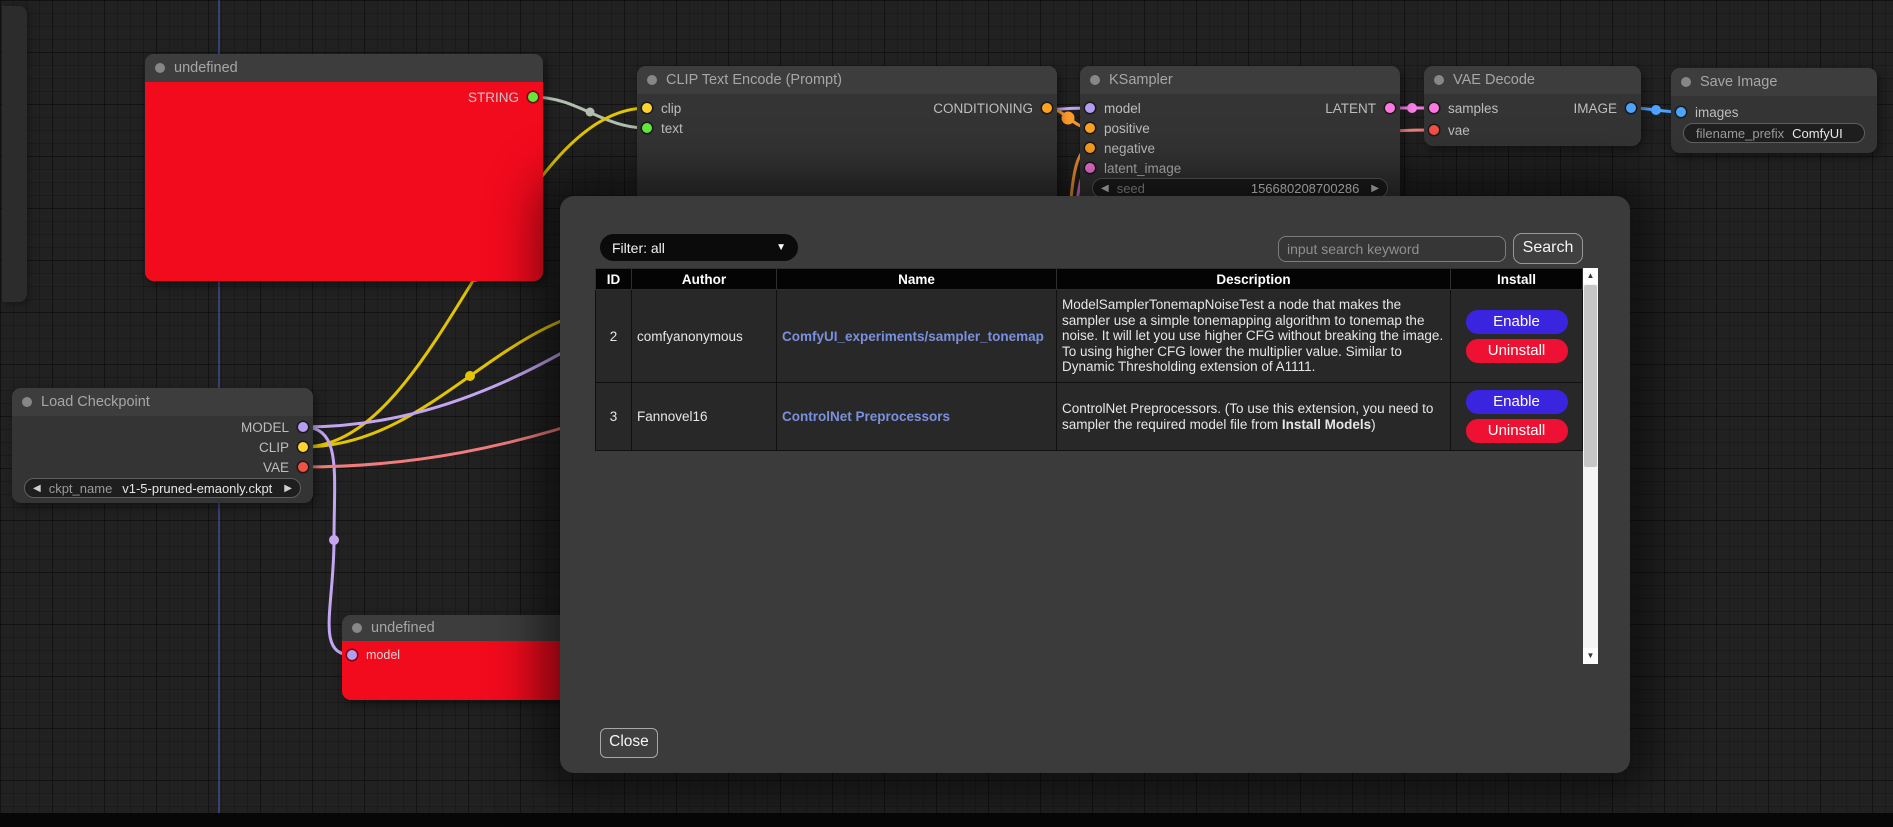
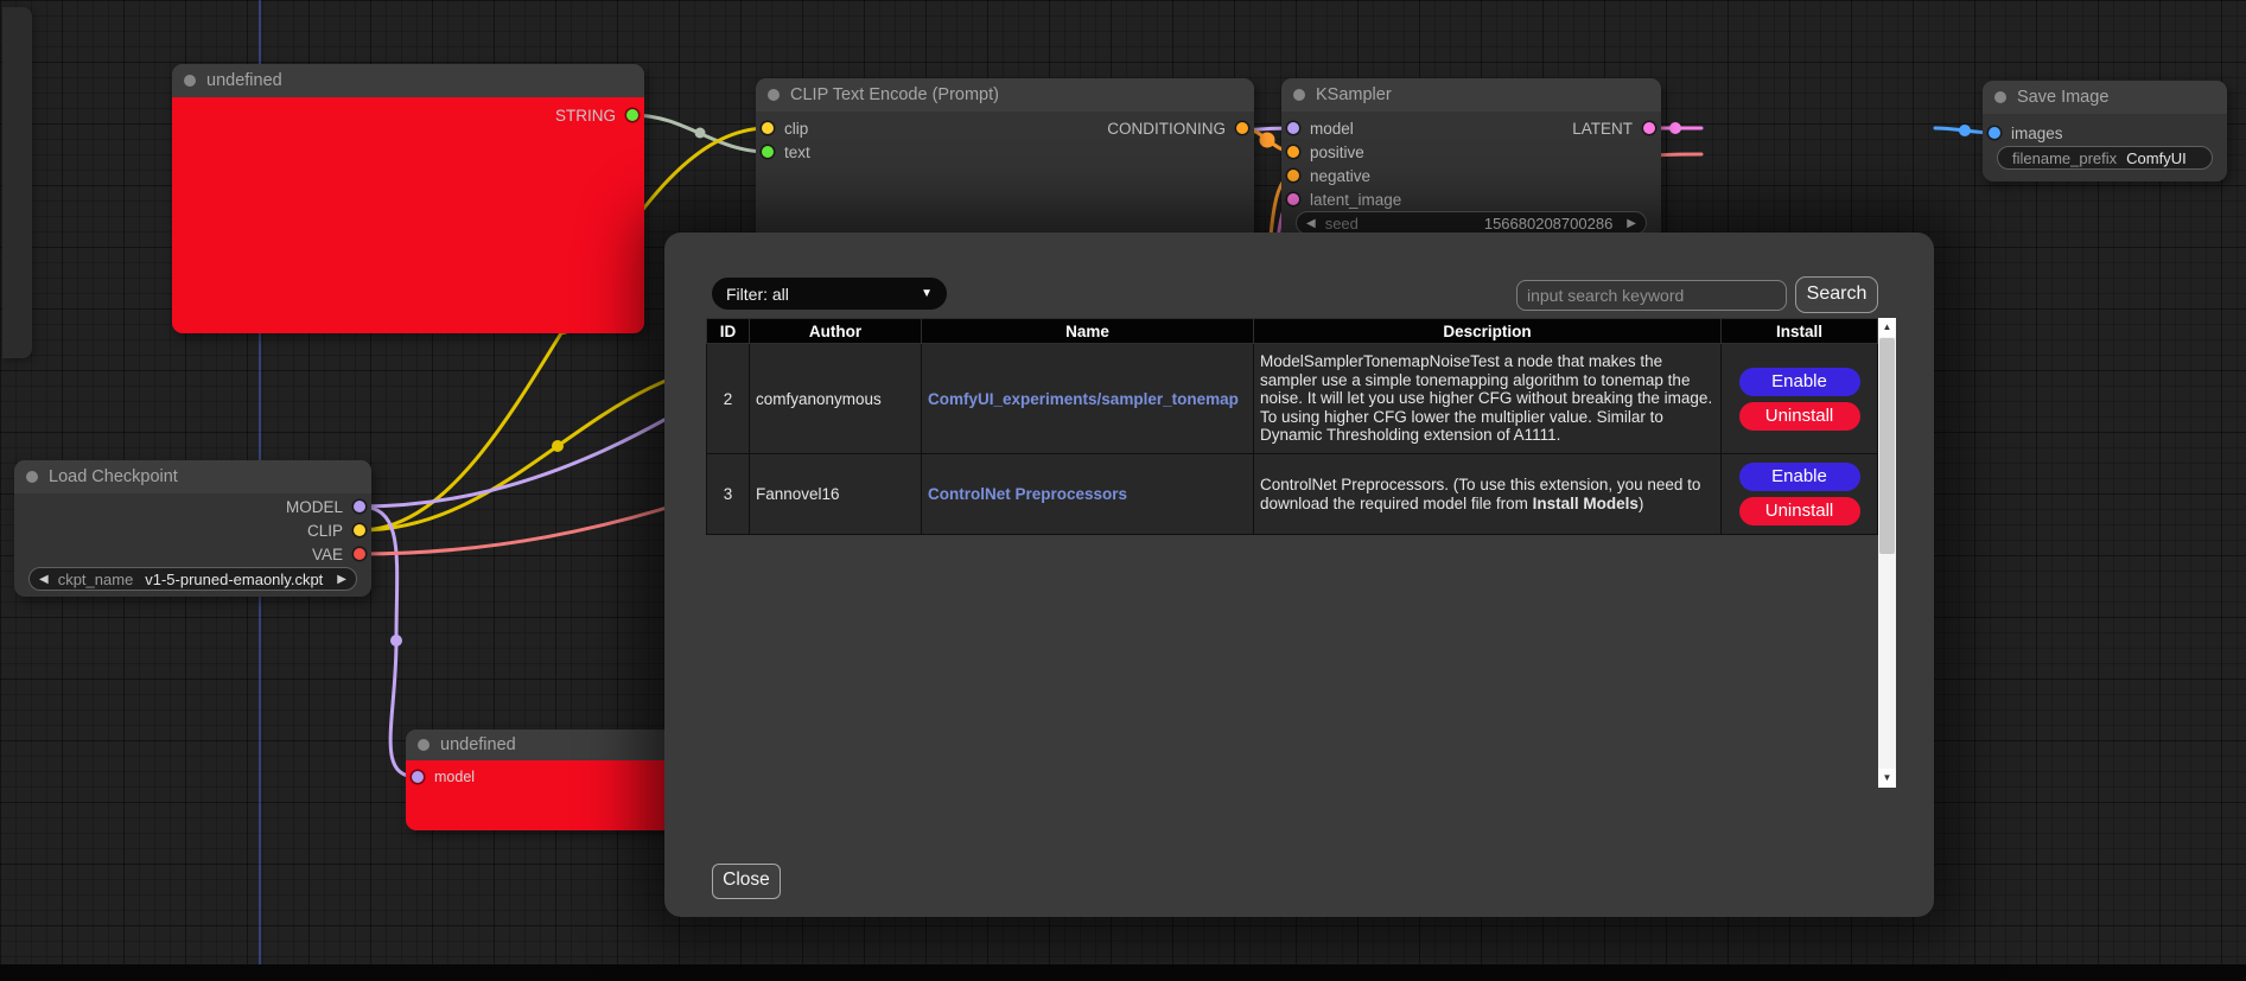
  undefined
  STRING
  CLIP Text Encode (Prompt)
  clip
  text
  CONDITIONING
  KSampler
  model
  positive
  negative
  latent_image
  LATENT
  ◀
  seed
  156680208700286
  ▶
- VAE Decode
- samples
- vae
- IMAGE
  Save Image
  images
  filename_prefix
  ComfyUI
  Load Checkpoint
  MODEL
  CLIP
  VAE
  ◀
  ckpt_name
  v1-5-pruned-emaonly.ckpt
  ▶
  undefined
  model
  Filter: all
  ▼
  input search keyword
  Search
  ID	Author	Name	Description	Install
  2	comfyanonymous	ComfyUI_experiments/sampler_tonemap	ModelSamplerTonemapNoiseTest a node that makes the sampler use a simple tonemapping algorithm to tonemap the noise. It will let you use higher CFG without breaking the image. To using higher CFG lower the multiplier value. Similar to Dynamic Thresholding extension of A1111.	Enable Uninstall
- 3	Fannovel16	ControlNet Preprocessors	ControlNet Preprocessors. (To use this extension, you need to sampler the required model file from Install Models)	Enable Uninstall
+ 3	Fannovel16	ControlNet Preprocessors	ControlNet Preprocessors. (To use this extension, you need to download the required model file from Install Models)	Enable Uninstall
  ▲
  ▼
  Close
